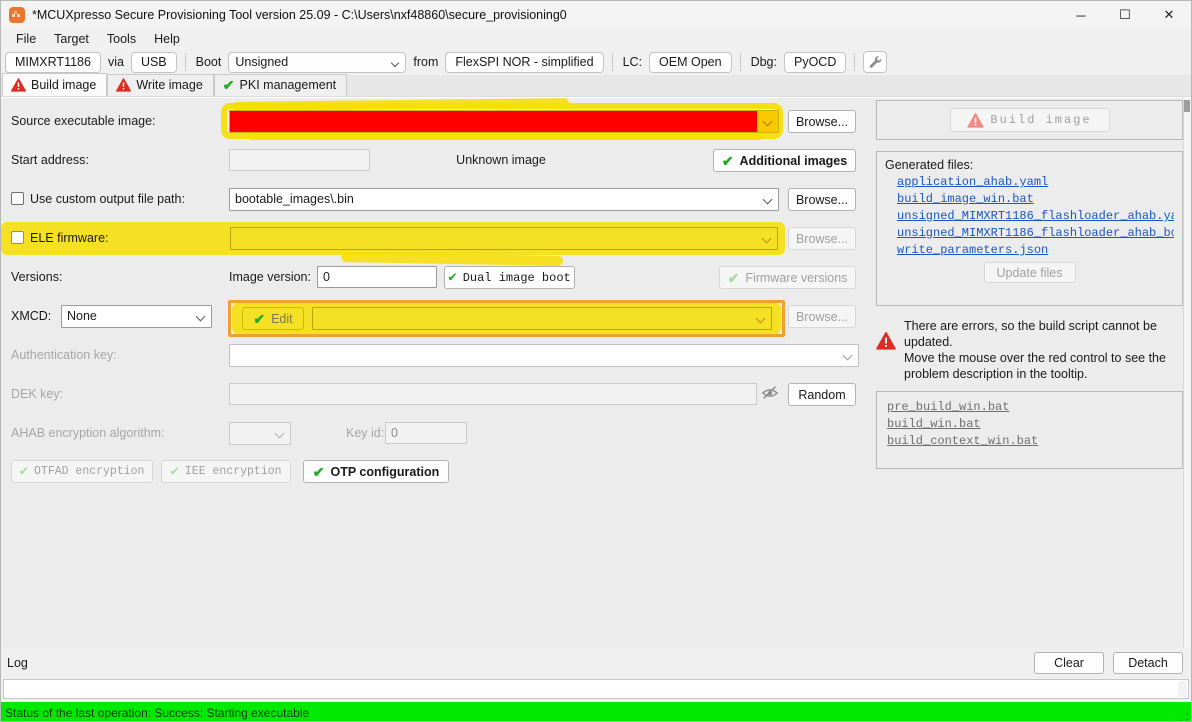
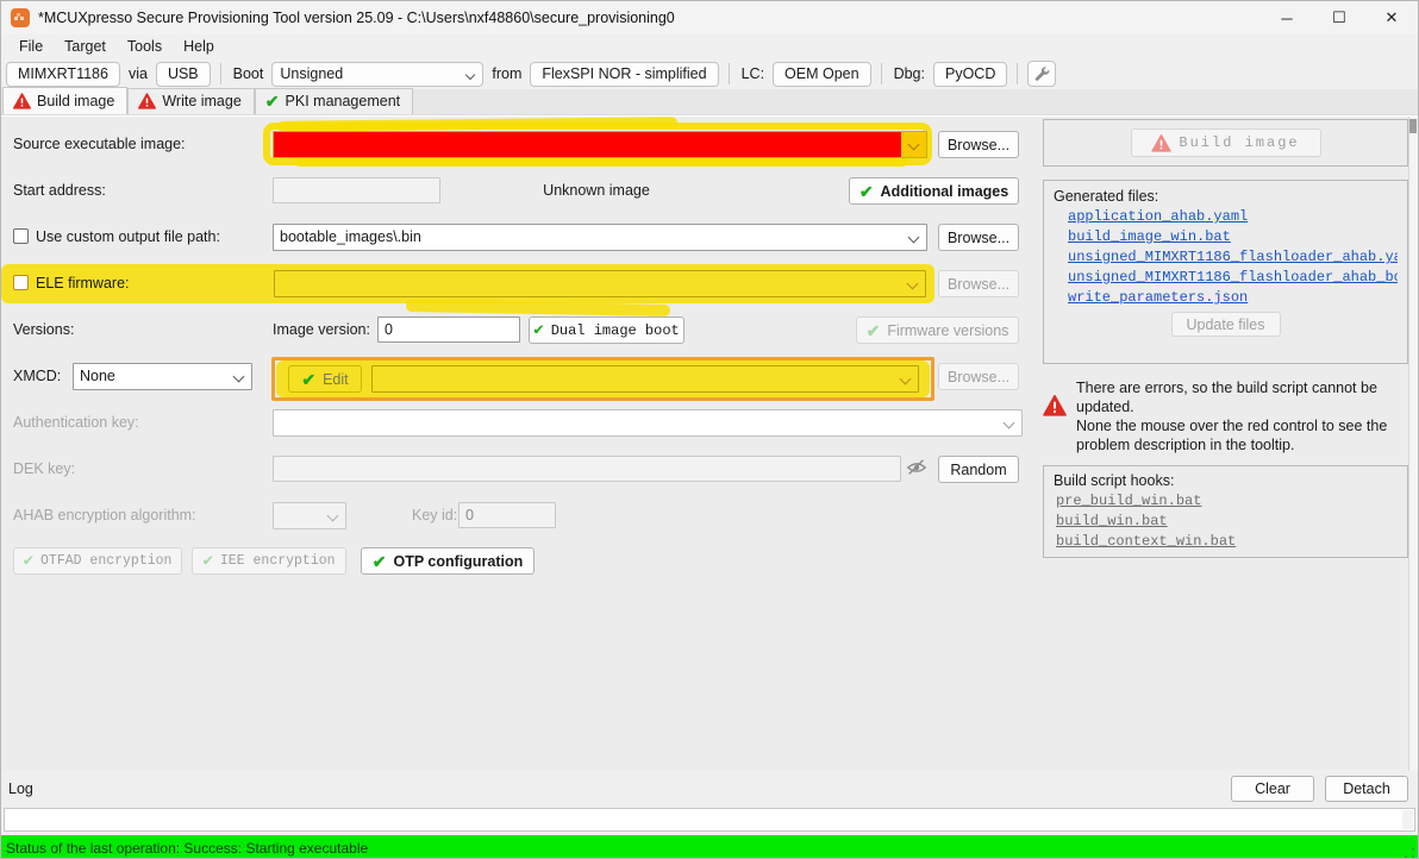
  *MCUXpresso Secure Provisioning Tool version 25.09 - C:\Users\nxf48860\secure_provisioning0
  ─
  ☐
  ✕
  File
  Target
  Tools
  Help
  MIMXRT1186
  via
  USB
  Boot
  Unsigned
  from
  FlexSPI NOR - simplified
  LC:
  OEM Open
  Dbg:
  PyOCD
  Build image
  Write image
  ✔
  PKI management
  Source executable image:
  Browse...
  Start address:
  Unknown image
  ✔
  Additional images
  Use custom output file path:
  bootable_images\.bin
  Browse...
  ELE firmware:
  Browse...
  Versions:
  Image version:
  0
  ✔
  Dual image boot
  ✔
  Firmware versions
  XMCD:
  None
  ✔
  Edit
  Browse...
  Authentication key:
  DEK key:
  Random
  AHAB encryption algorithm:
  Key id:
  0
  ✔
  OTFAD encryption
  ✔
  IEE encryption
  ✔
  OTP configuration
  Build image
  Generated files:
  application_ahab.yaml
  build_image_win.bat
  unsigned_MIMXRT1186_flashloader_ahab.y
  unsigned_MIMXRT1186_flashloader_ahab_b
  write_parameters.json
  Update files
  There are errors, so the build script cannot be updated.
- Move the mouse over the red control to see the problem description in the tooltip.
+ None the mouse over the red control to see the problem description in the tooltip.
+ Build script hooks:
  pre_build_win.bat
  build_win.bat
  build_context_win.bat
  Log
  Clear
  Detach
  Status of the last operation: Success: Starting executable
